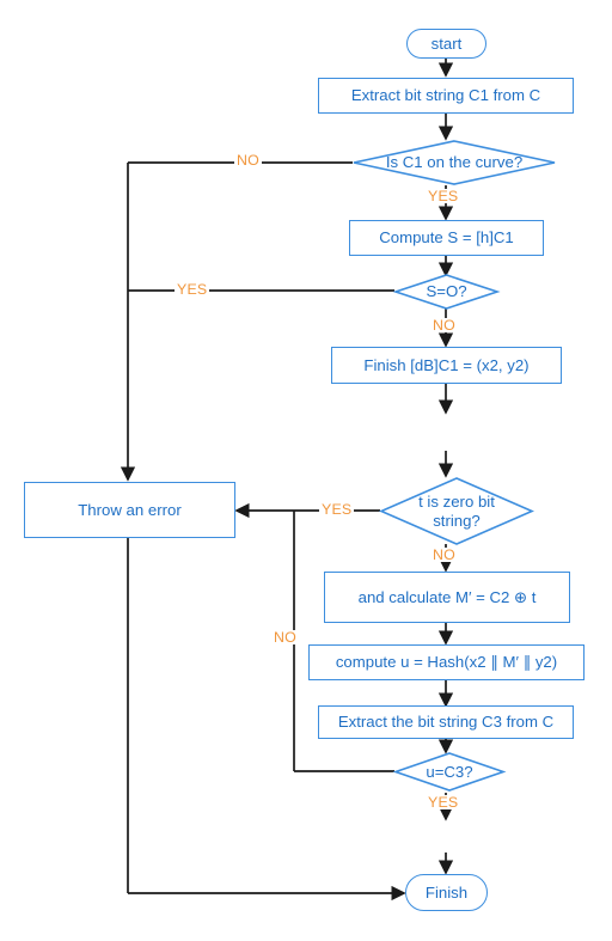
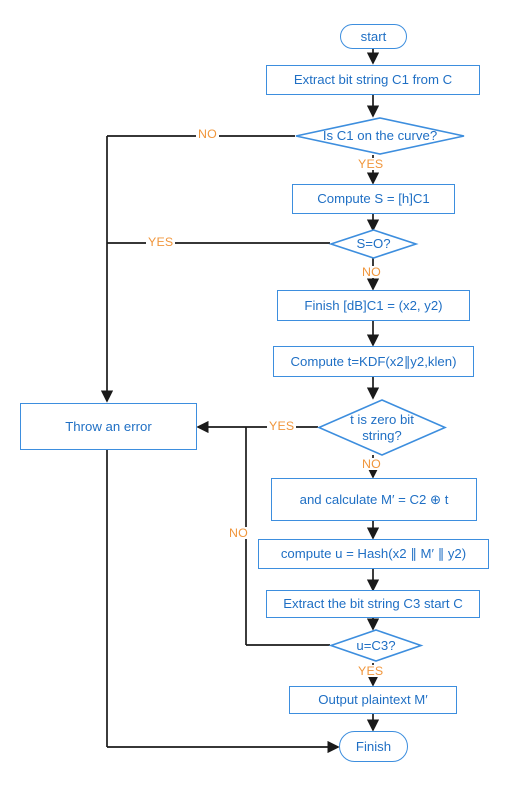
  start
  Extract bit string C1 from C
  Is C1 on the curve?
  Compute S = [h]C1
  S=O?
  Finish [dB]C1 = (x2, y2)
+ Compute t=KDF(x2∥y2,klen)
  t is zero bit
  string?
  Throw an error
  and calculate M′ = C2 ⊕ t
  compute u = Hash(x2 ∥ M′ ∥ y2)
- Extract the bit string C3 from C
+ Extract the bit string C3 start C
  u=C3?
+ Output plaintext M′
  Finish
  NO
  YES
  YES
  NO
  YES
  NO
  NO
  YES
